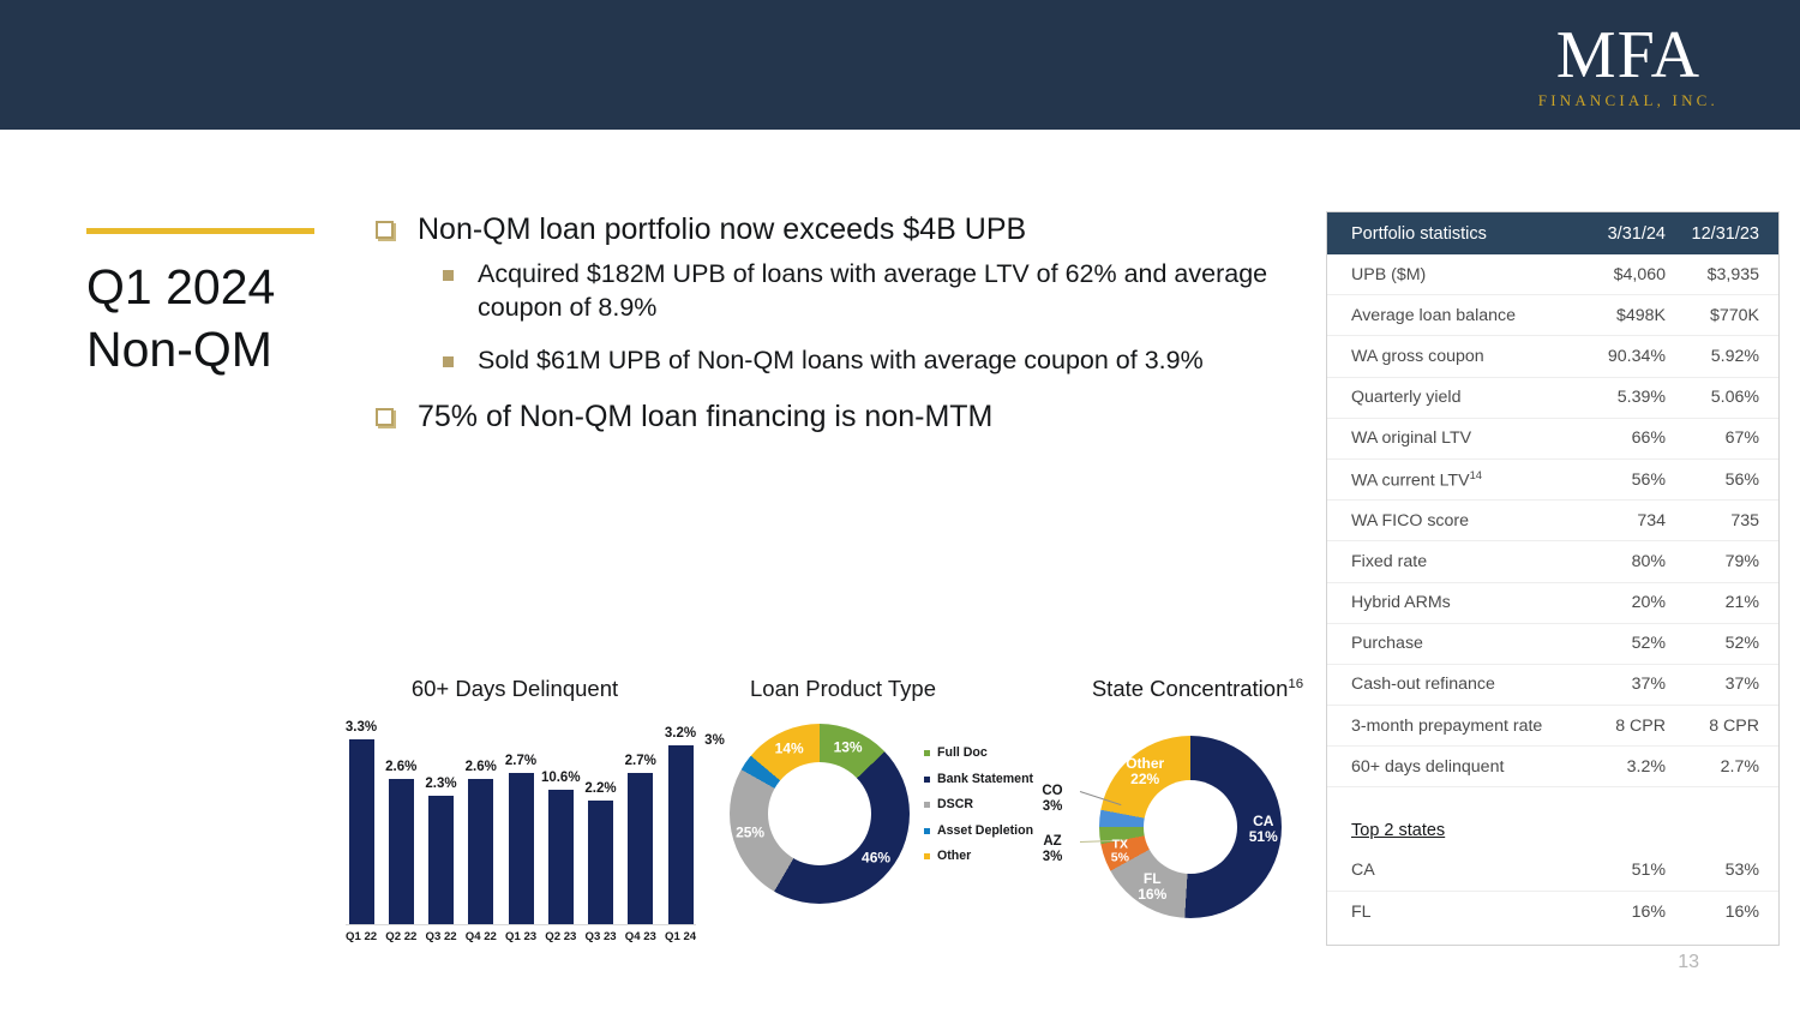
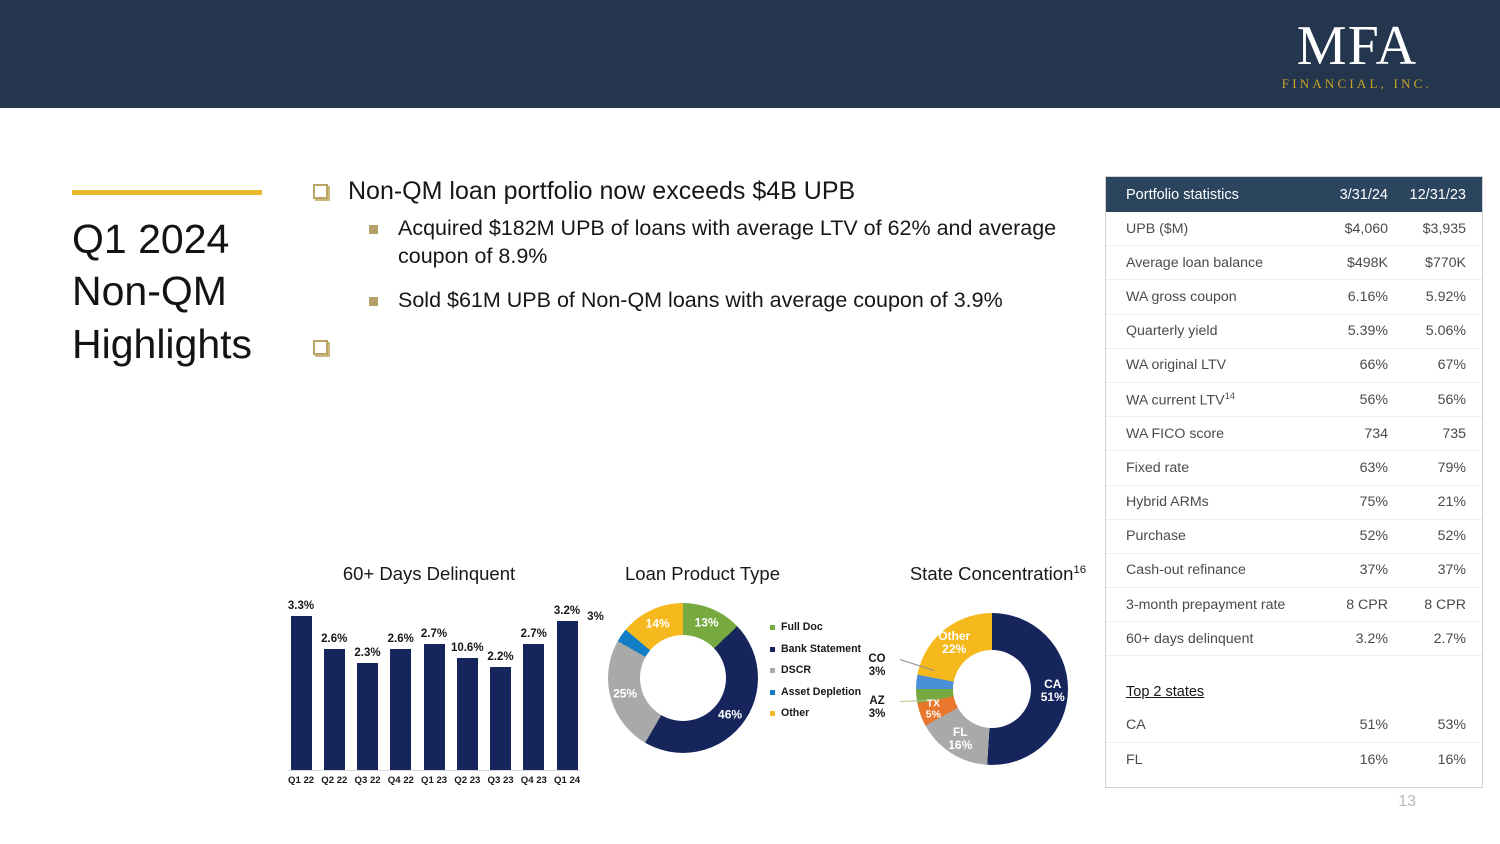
  MFA
  FINANCIAL, INC.
  Q1 2024
  Non-QM
+ Highlights
  Non-QM loan portfolio now exceeds $4B UPB
  Acquired $182M UPB of loans with average LTV of 62% and average coupon of 8.9%
  Sold $61M UPB of Non-QM loans with average coupon of 3.9%
- 75% of Non-QM loan financing is non-MTM
  60+ Days Delinquent
  3.3%
  2.6%
  2.3%
  2.6%
  2.7%
  10.6%
  2.2%
  2.7%
  3.2%
  Q1 22
  Q2 22
  Q3 22
  Q4 22
  Q1 23
  Q2 23
  Q3 23
  Q4 23
  Q1 24
  Loan Product Type
  Full Doc
  Bank Statement
  DSCR
  Asset Depletion
  Other
  13%
  46%
  25%
  3%
  14%
  State Concentration16
  CO
  3%
  AZ
  3%
  CA
  51%
  FL
  16%
  TX
  5%
  Other
  22%
  Portfolio statistics
  3/31/24
  12/31/23
  UPB ($M)
  $4,060
  $3,935
  Average loan balance
  $498K
  $770K
  WA gross coupon
- 90.34%
+ 6.16%
  5.92%
  Quarterly yield
  5.39%
  5.06%
  WA original LTV
  66%
  67%
  WA current LTV14
  56%
  56%
  WA FICO score
  734
  735
  Fixed rate
- 80%
+ 63%
  79%
  Hybrid ARMs
- 20%
+ 75%
  21%
  Purchase
  52%
  52%
  Cash-out refinance
  37%
  37%
  3-month prepayment rate
  8 CPR
  8 CPR
  60+ days delinquent
  3.2%
  2.7%
  Top 2 states
  CA
  51%
  53%
  FL
  16%
  16%
  13
